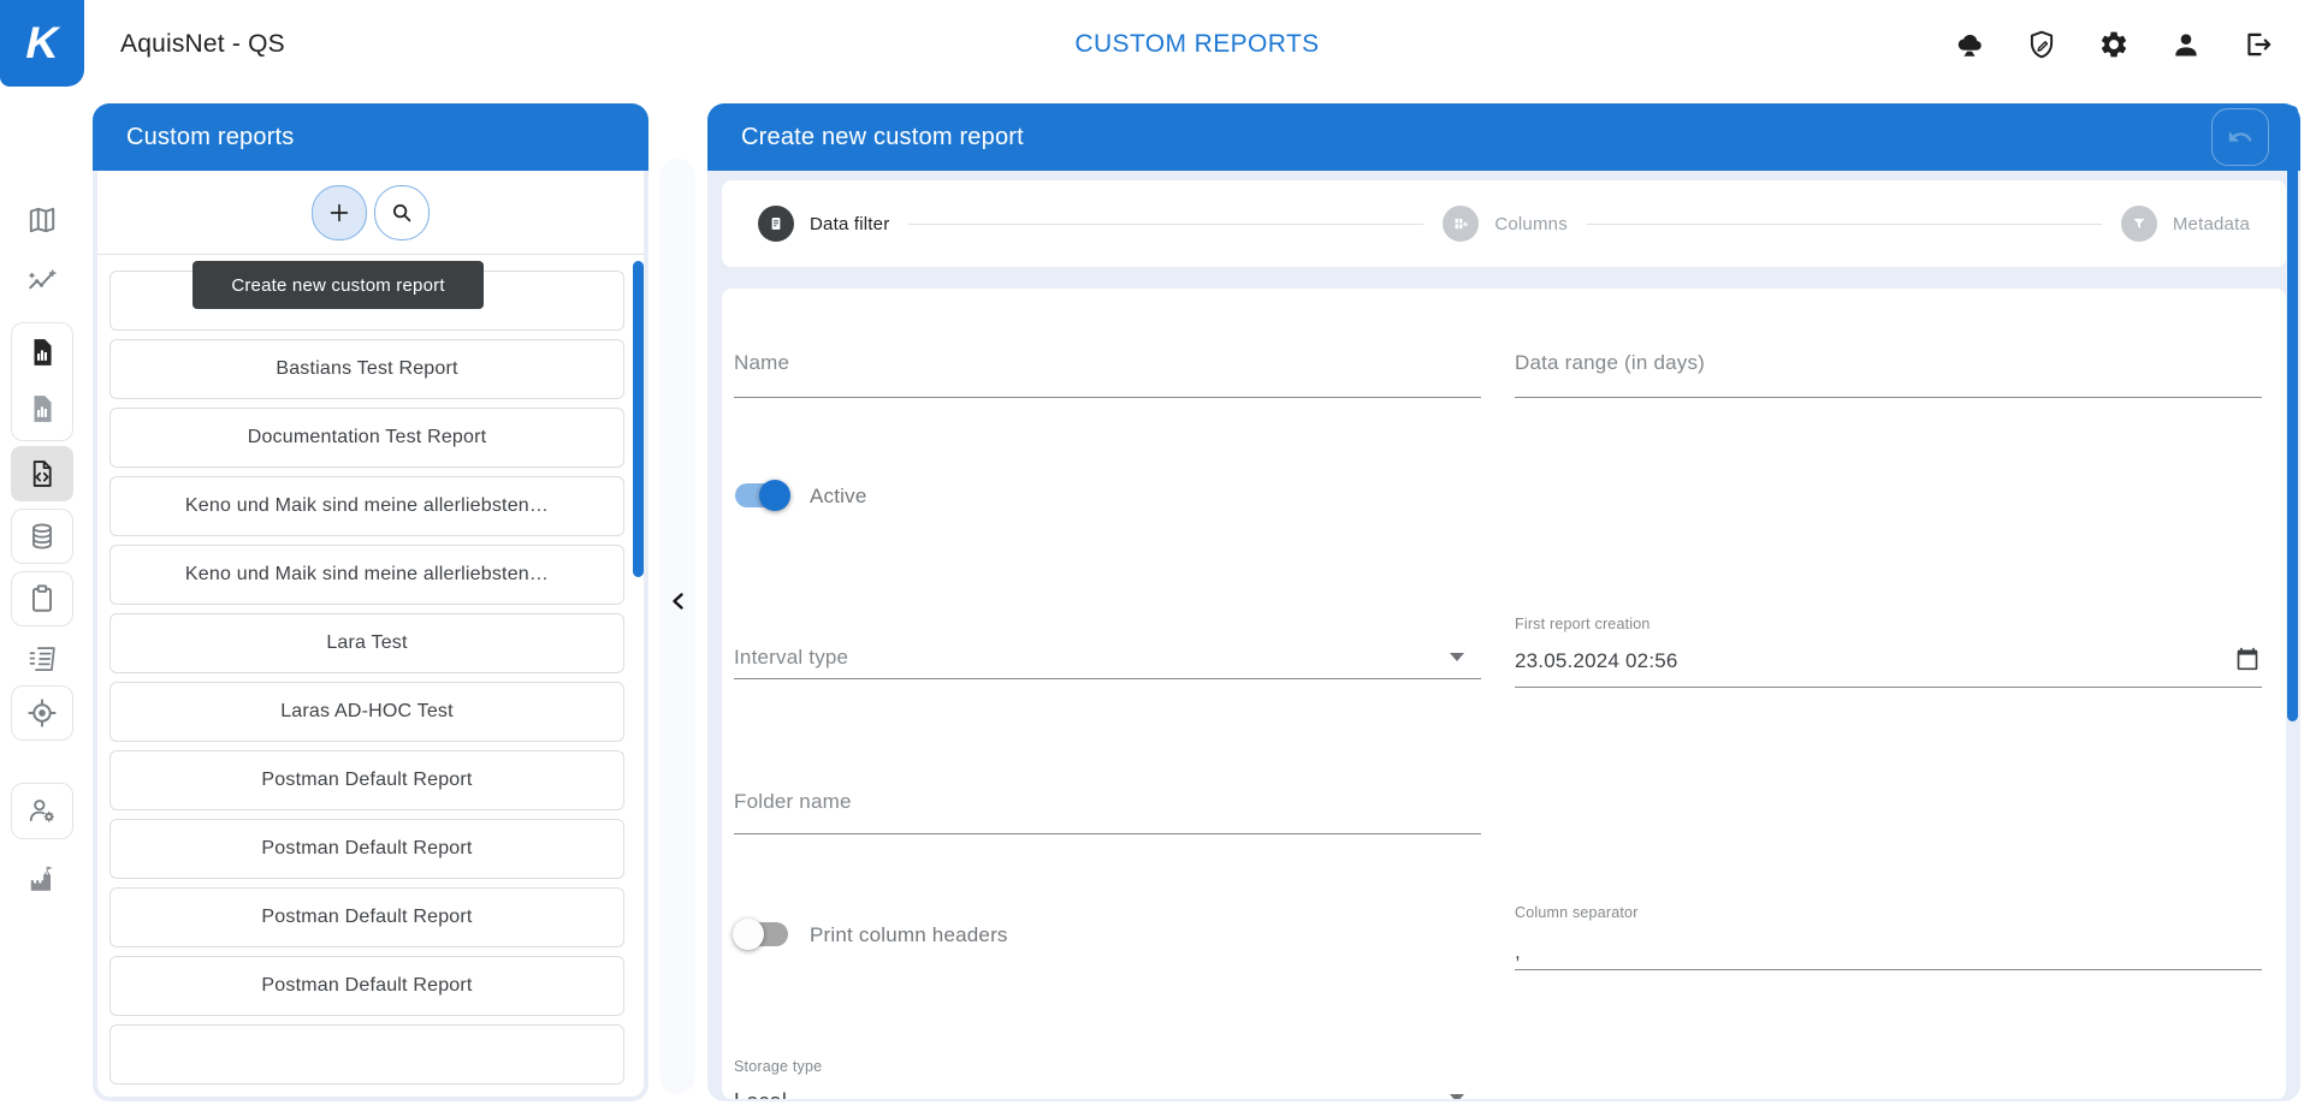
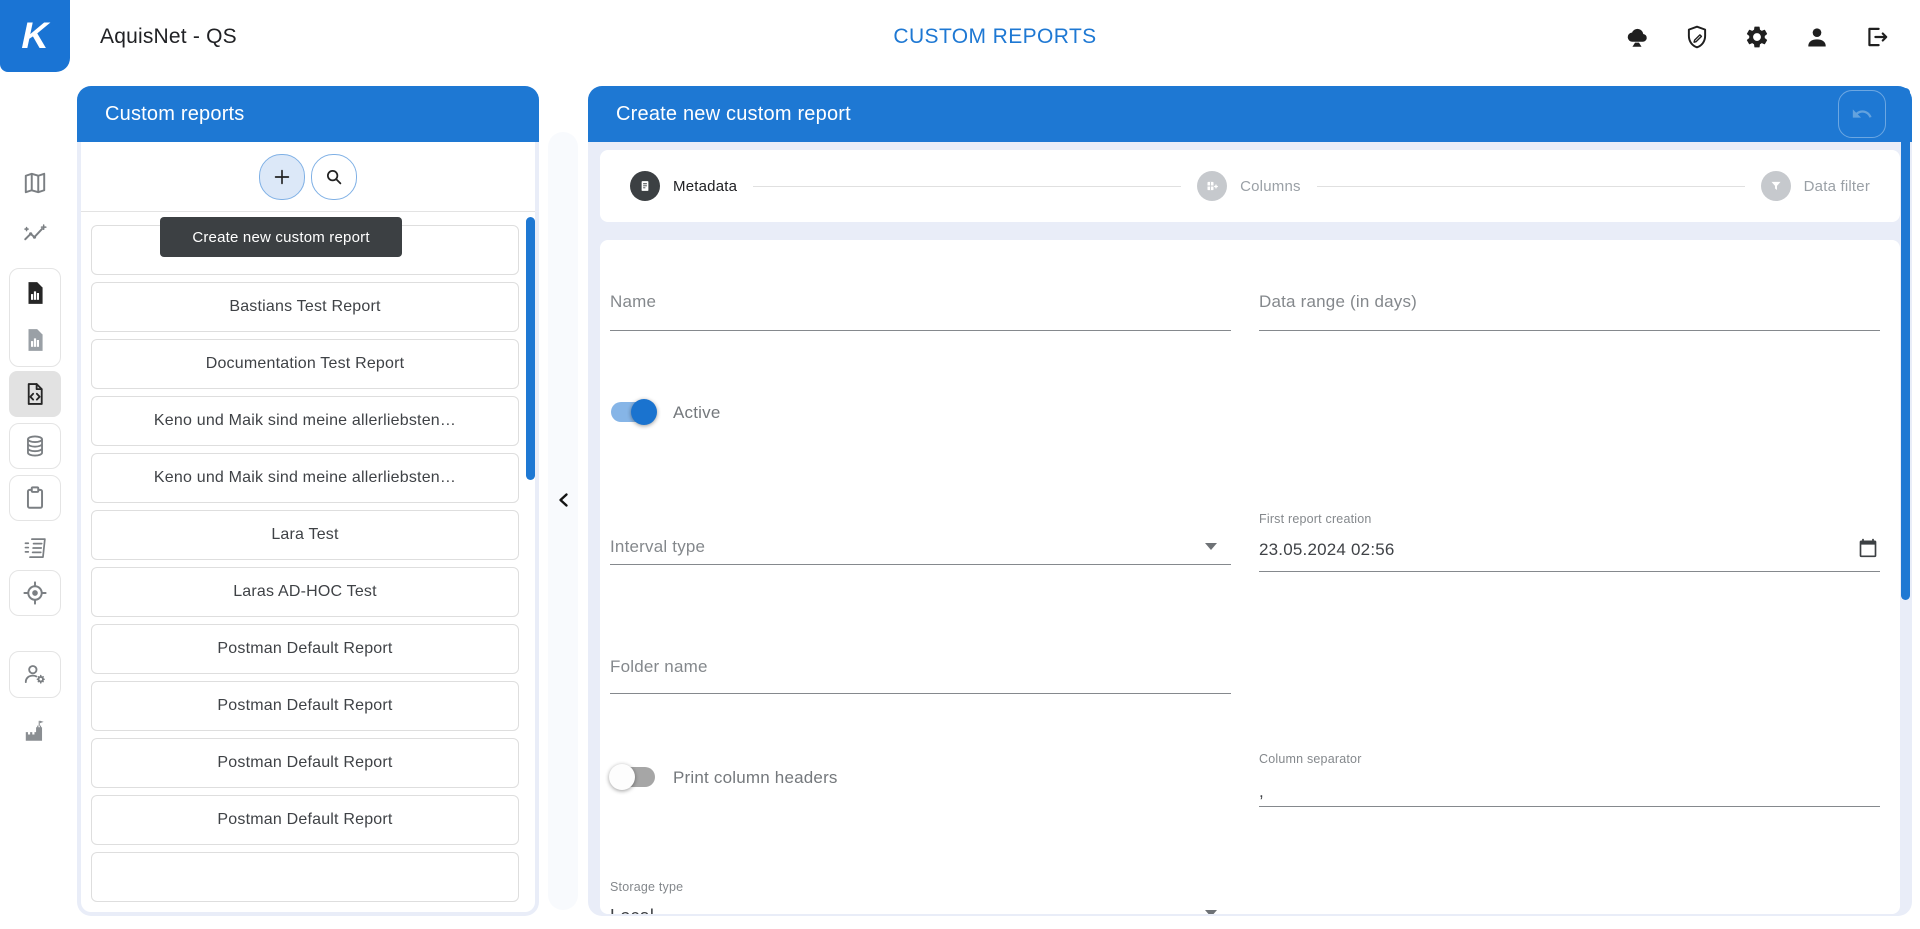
  AquisNet - QS
  CUSTOM REPORTS
  Custom reports
  Bastians Test Report
  Documentation Test Report
  Keno und Maik sind meine allerliebsten…
  Keno und Maik sind meine allerliebsten…
  Lara Test
  Laras AD-HOC Test
  Postman Default Report
  Postman Default Report
  Postman Default Report
  Postman Default Report
  Create new custom report
  Create new custom report
- Data filter
+ Metadata
  Columns
- Metadata
+ Data filter
  Name
  Data range (in days)
  Active
  Interval type
  First report creation
  23.05.2024 02:56
  Folder name
  Print column headers
  Column separator
  ,
  Storage type
